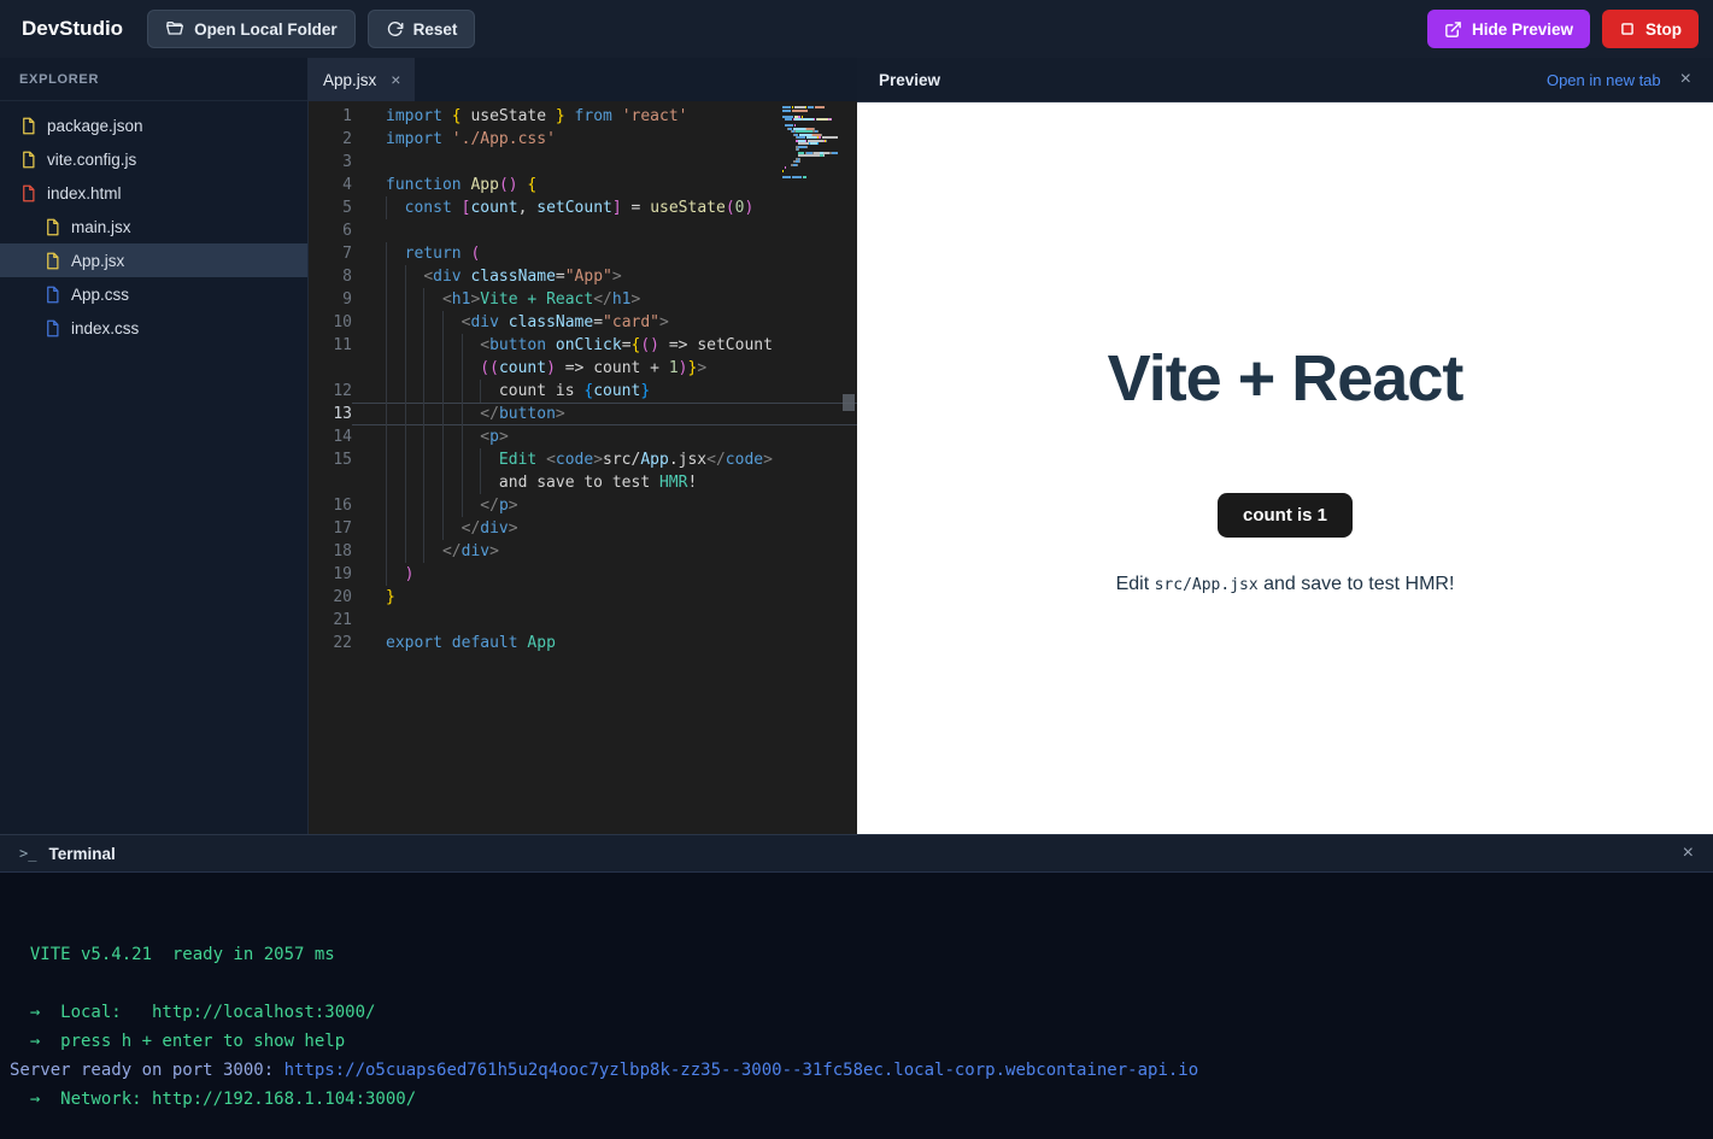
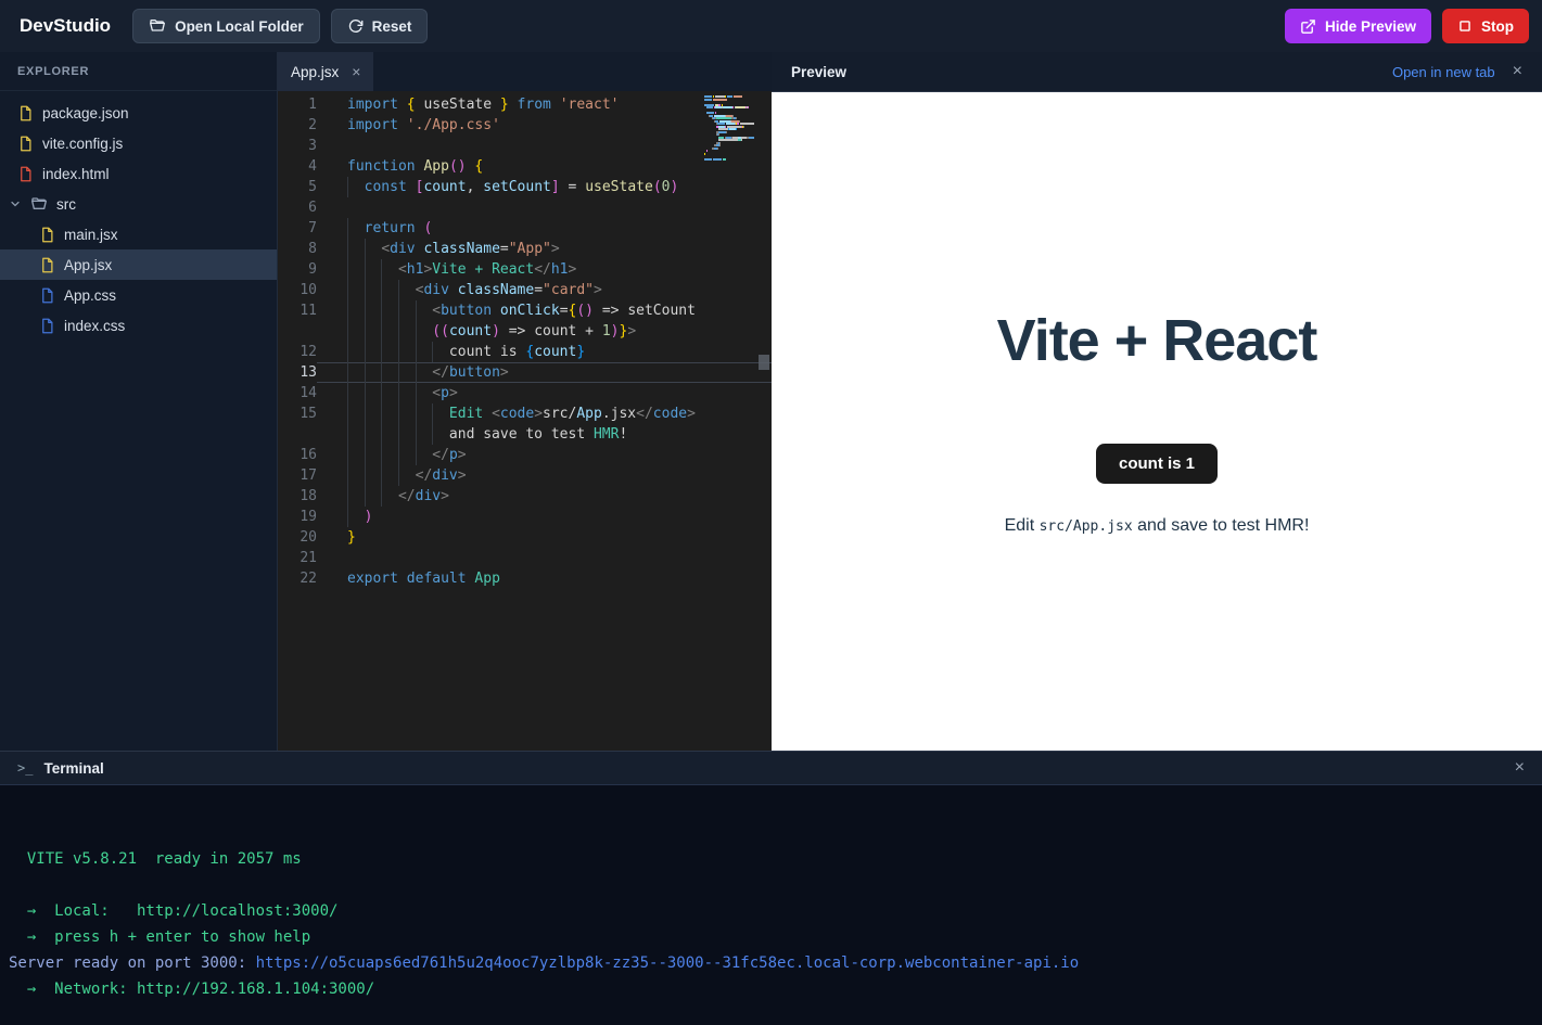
  DevStudio
  Open Local Folder
  Reset
  Hide Preview
  Stop
  EXPLORER
  package.json
  vite.config.js
  index.html
+ src
  main.jsx
  App.jsx
  App.css
  index.css
  App.jsx
  ×
  1
  import { useState } from 'react'
  2
  import './App.css'
  3
  4
  function App() {
  5
  const [count, setCount] = useState(0)
  6
  7
  return (
  8
  <div className="App">
  9
  <h1>Vite + React</h1>
  10
  <div className="card">
  11
  <button onClick={() => setCount
  ((count) => count + 1)}>
  12
  count is {count}
  13
  </button>
  14
  <p>
  15
  Edit <code>src/App.jsx</code>
  and save to test HMR!
  16
  </p>
  17
  </div>
  18
  </div>
  19
  )
  20
  }
  21
  22
  export default App
  Preview
  Open in new tab
  ×
  Vite + React
  count is 1
  Edit src/App.jsx and save to test HMR!
  >_
  Terminal
  ×
- VITE v5.4.21 ready in 2057 ms
+ VITE v5.8.21 ready in 2057 ms
  → Local: http://localhost:3000/
  → press h + enter to show help
  Server ready on port 3000: https://o5cuaps6ed761h5u2q4ooc7yzlbp8k-zz35--3000--31fc58ec.local-corp.webcontainer-api.io
  → Network: http://192.168.1.104:3000/
